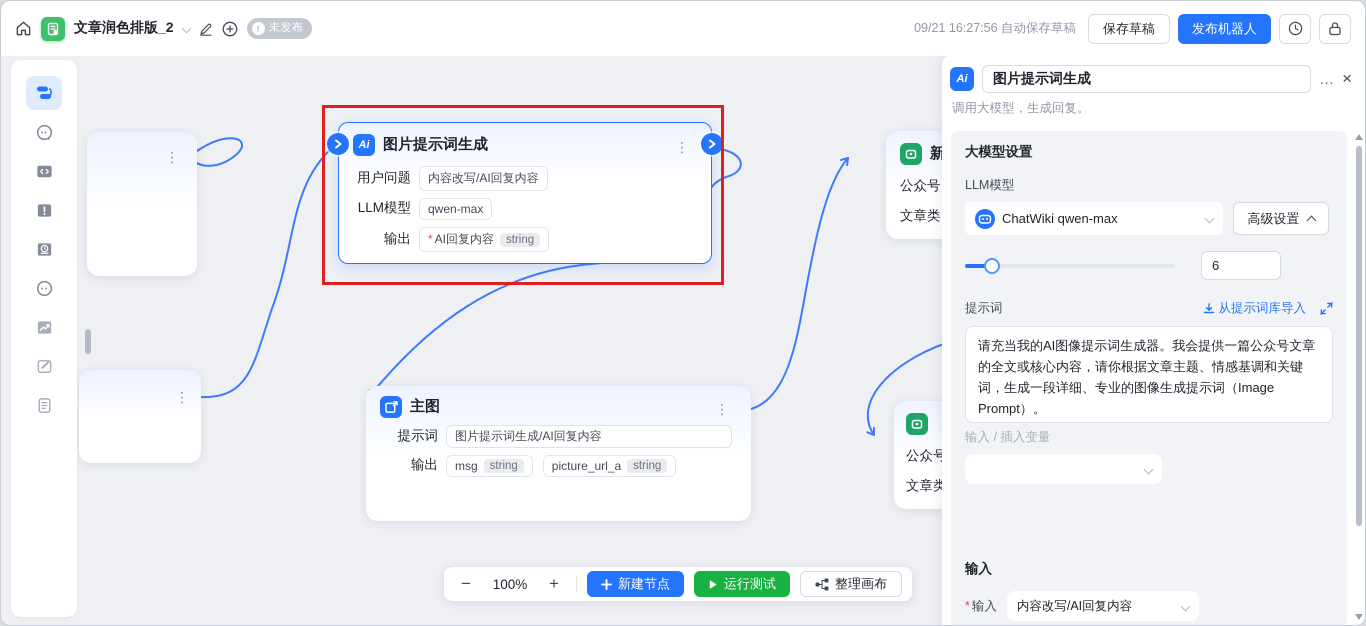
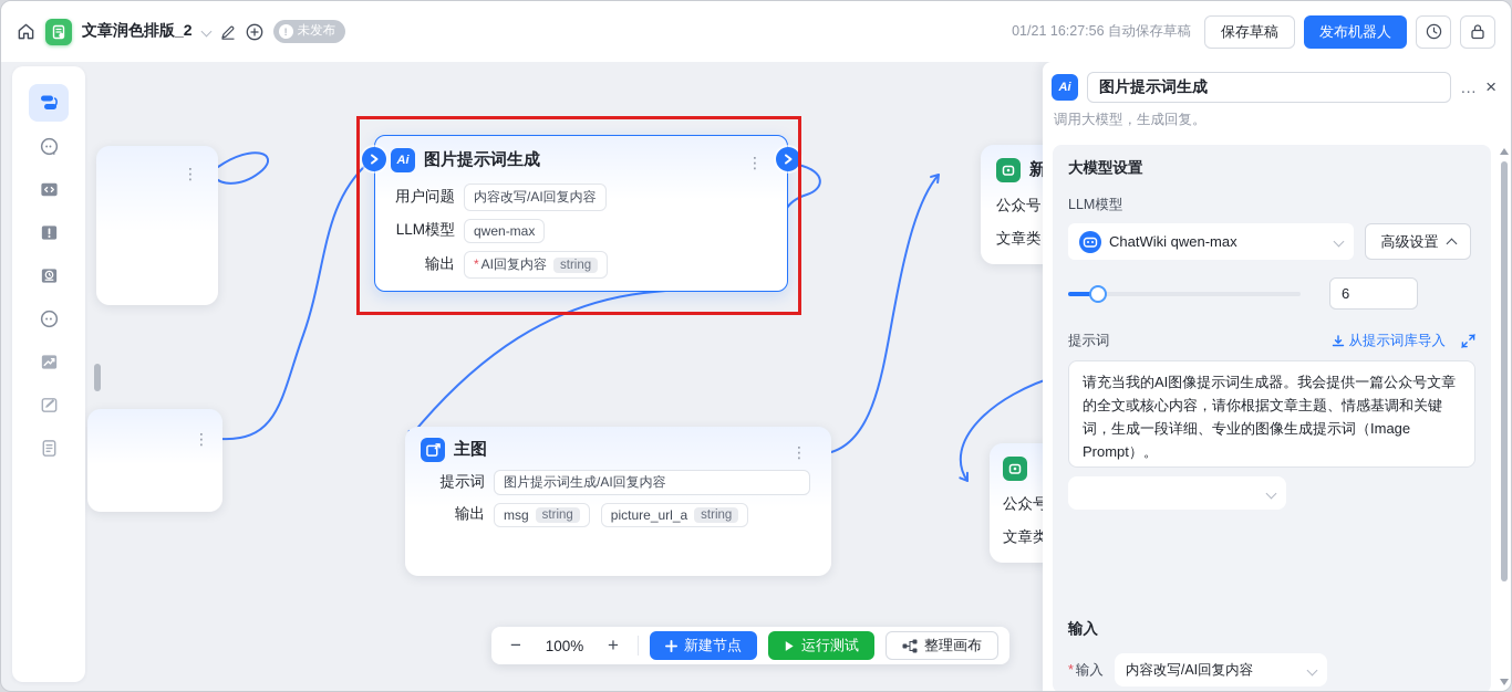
  ⋮
  ⋮
  Ai
  图片提示词生成
  ⋮
  用户问题
  内容改写/AI回复内容
  LLM模型
  qwen-max
  输出
  * AI回复内容
  string
  主图
  ⋮
  提示词
  图片提示词生成/AI回复内容
  输出
  msg
  string
  picture_url_a
  string
  新
  公众号
  文章类
  公众号
  文章类
  −
  100%
  +
  新建节点
  运行测试
  整理画布
  Ai
  图片提示词生成
  …
  ×
  调用大模型，生成回复。
  大模型设置
  LLM模型
  ChatWiki qwen-max
  高级设置
  6
  提示词
  从提示词库导入
  请充当我的AI图像提示词生成器。我会提供一篇公众号文章的全文或核心内容，请你根据文章主题、情感基调和关键词，生成一段详细、专业的图像生成提示词（Image Prompt）。
- 输入 / 插入变量
  输入
  * 输入
  内容改写/AI回复内容
  文章润色排版_2
  !
  未发布
- 09/21 16:27:56 自动保存草稿
+ 01/21 16:27:56 自动保存草稿
  保存草稿
  发布机器人
